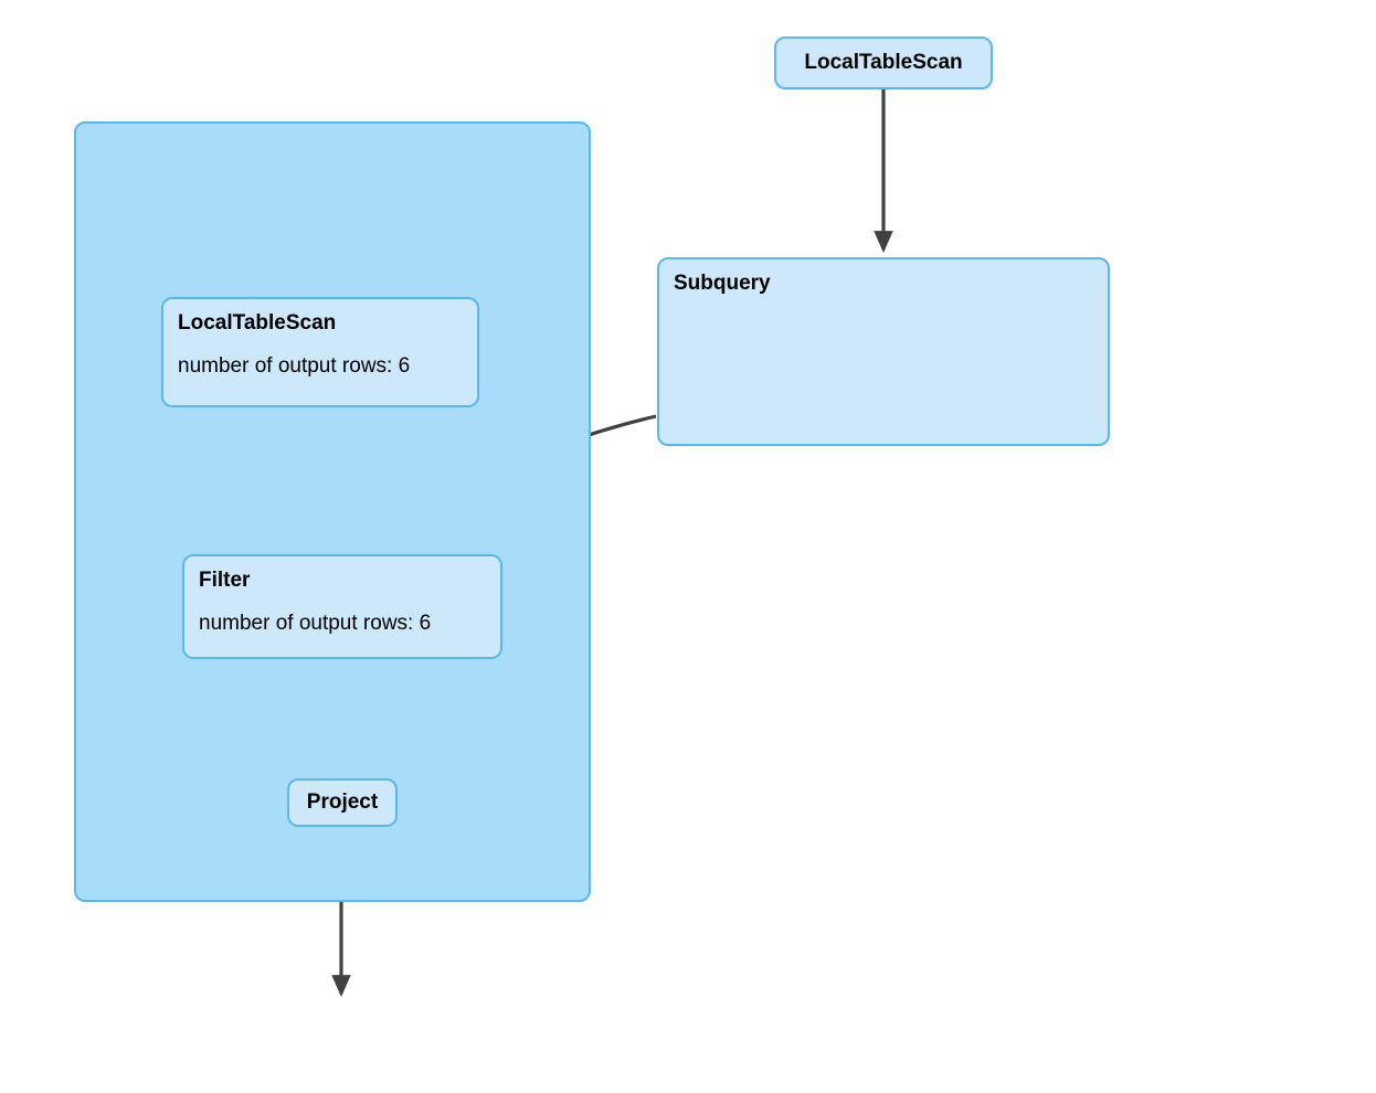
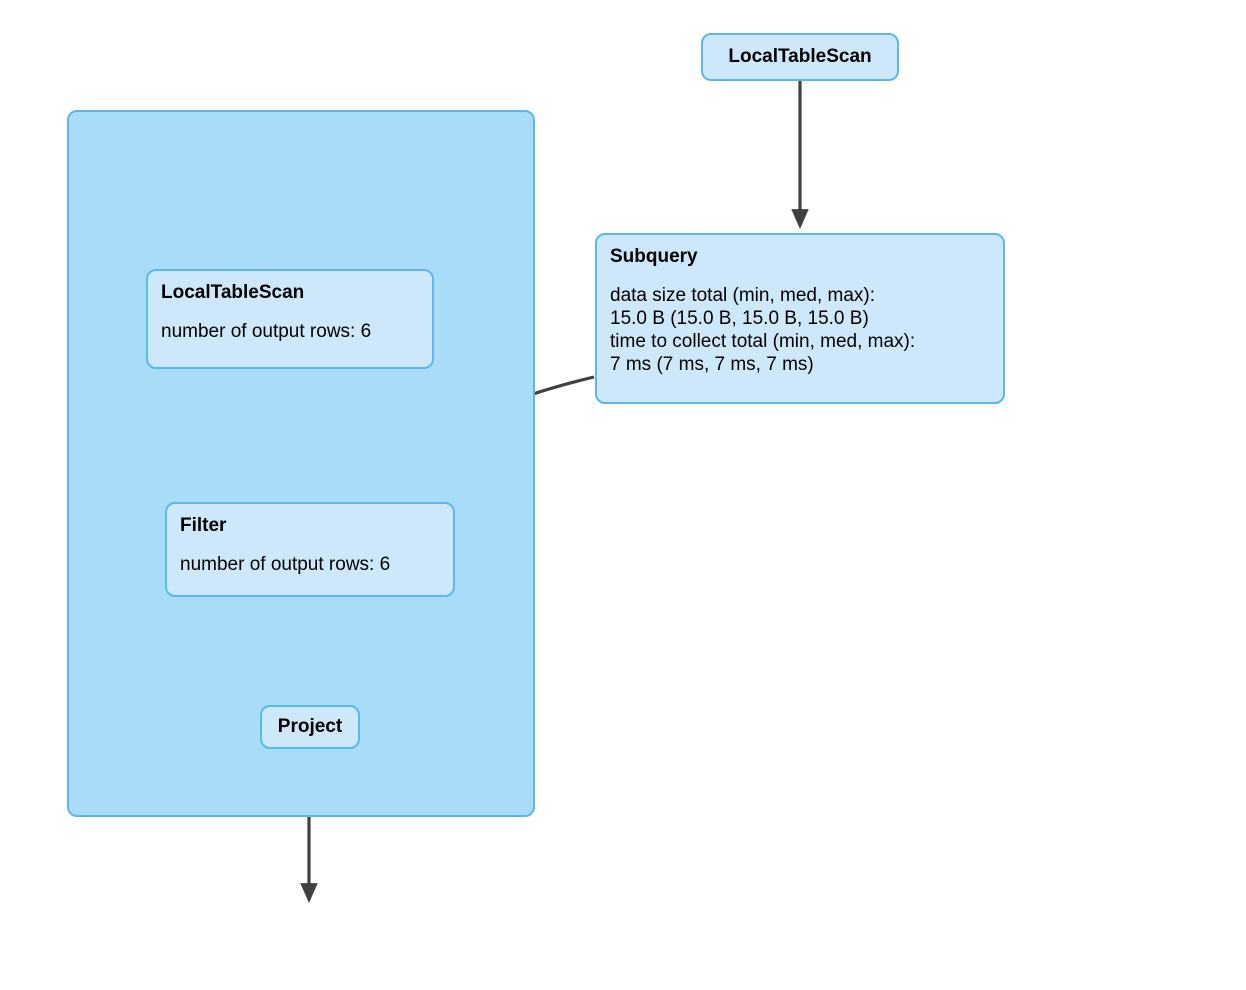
  LocalTableScan
  Subquery
+ data size total (min, med, max):
+ 15.0 B (15.0 B, 15.0 B, 15.0 B)
+ time to collect total (min, med, max):
+ 7 ms (7 ms, 7 ms, 7 ms)
  LocalTableScan
  number of output rows: 6
  Filter
  number of output rows: 6
  Project
